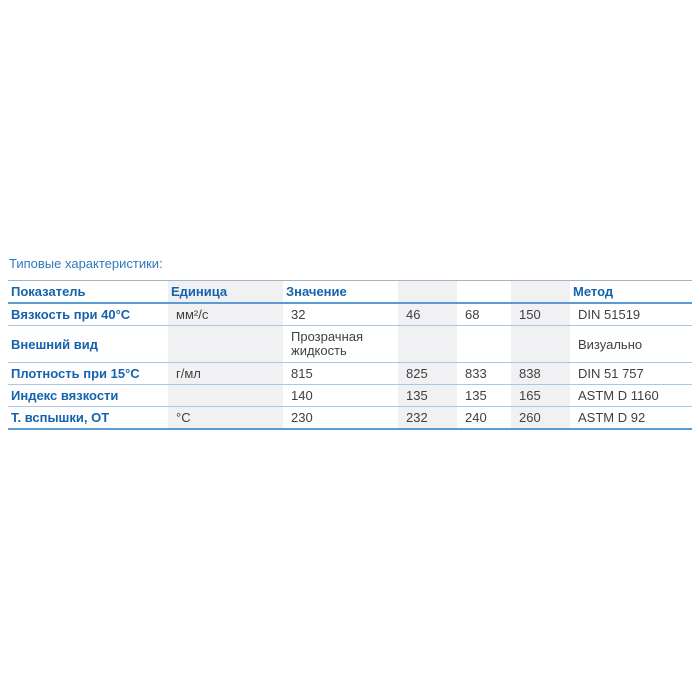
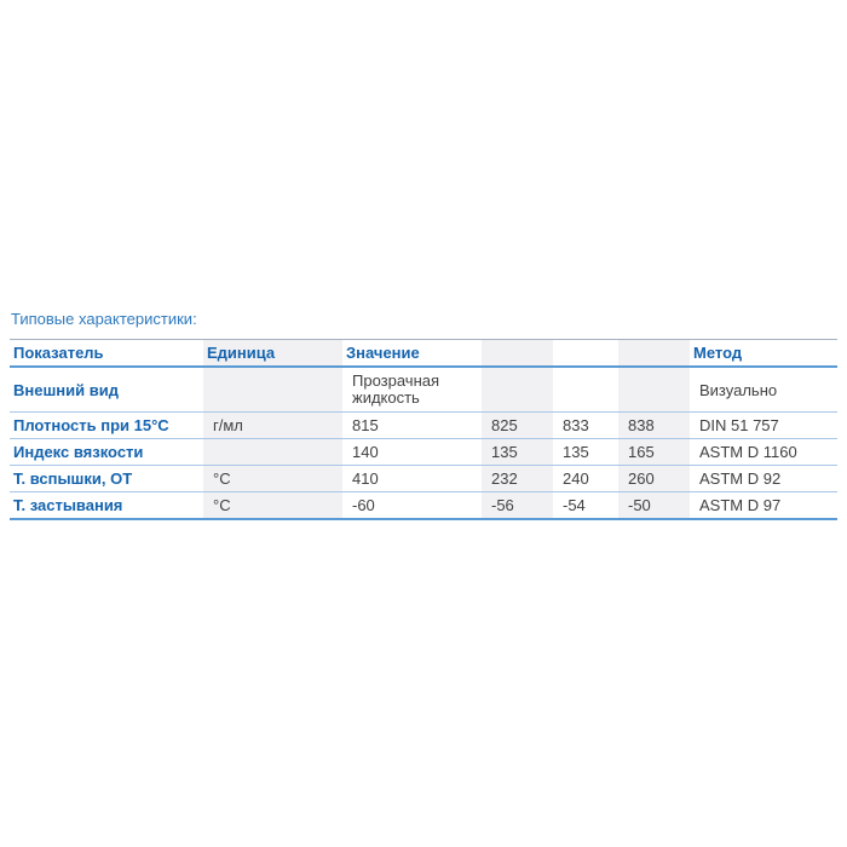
  Типовые характеристики:
  Показатель	Единица	Значение				Метод
- Вязкость при 40°C	мм²/с	32	46	68	150	DIN 51519
  Внешний вид		Прозрачная жидкость				Визуально
  Плотность при 15°C	г/мл	815	825	833	838	DIN 51 757
  Индекс вязкости		140	135	135	165	ASTM D 1160
- Т. вспышки, ОТ	°C	230	232	240	260	ASTM D 92
+ Т. вспышки, ОТ	°C	410	232	240	260	ASTM D 92
+ Т. застывания	°C	-60	-56	-54	-50	ASTM D 97
